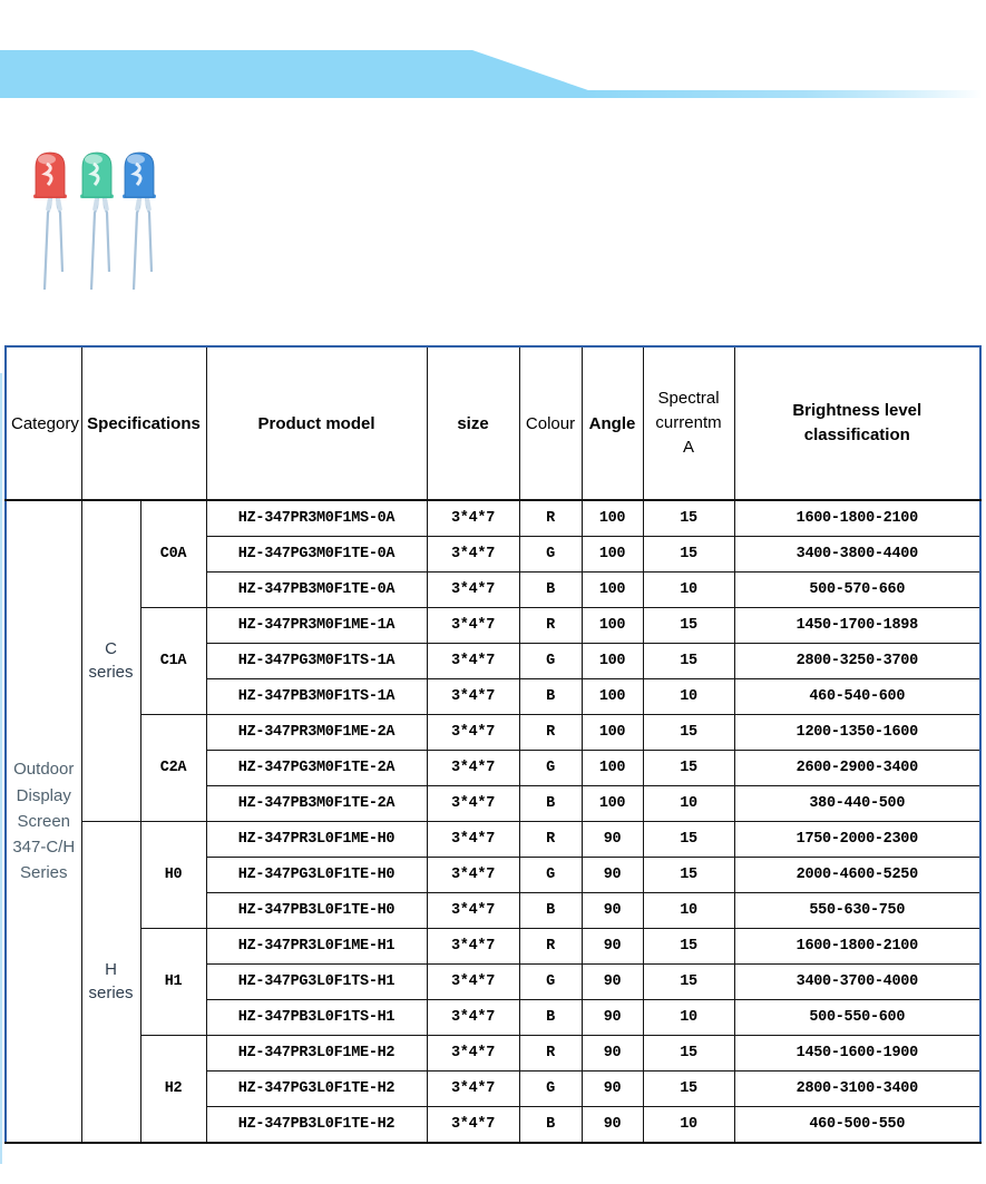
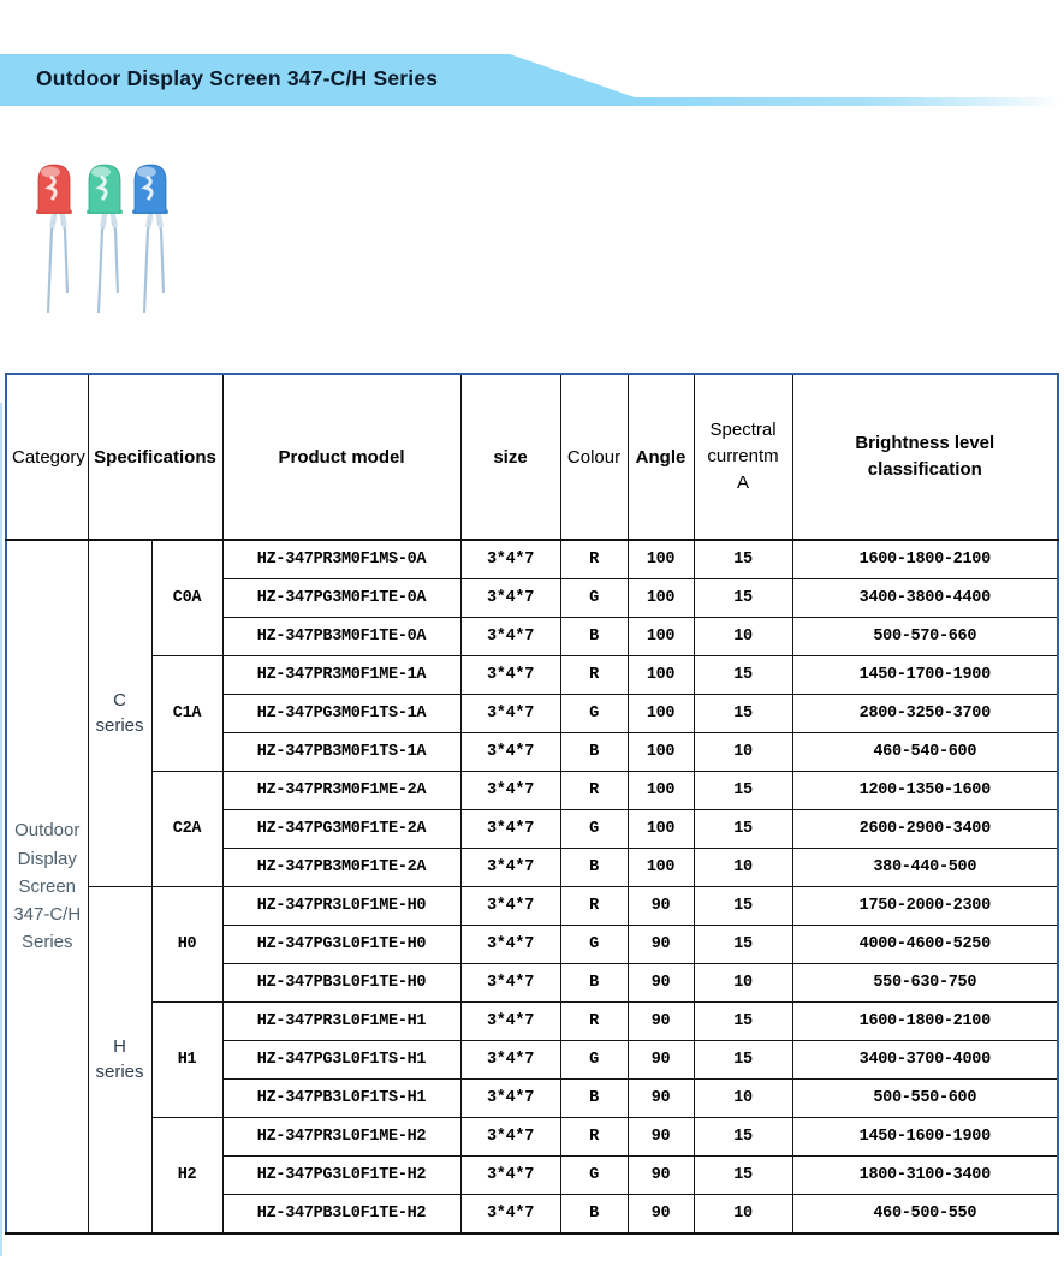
+ Outdoor Display Screen 347-C/H Series
  Category	Specifications	Product model	size	Colour	Angle	Spectral currentmA	Brightness level classification
  Outdoor Display Screen 347-C/H Series	C series	C0A	HZ-347PR3M0F1MS-0A	3*4*7	R	100	15	1600-1800-2100
  HZ-347PG3M0F1TE-0A	3*4*7	G	100	15	3400-3800-4400
  HZ-347PB3M0F1TE-0A	3*4*7	B	100	10	500-570-660
- C1A	HZ-347PR3M0F1ME-1A	3*4*7	R	100	15	1450-1700-1898
+ C1A	HZ-347PR3M0F1ME-1A	3*4*7	R	100	15	1450-1700-1900
  HZ-347PG3M0F1TS-1A	3*4*7	G	100	15	2800-3250-3700
  HZ-347PB3M0F1TS-1A	3*4*7	B	100	10	460-540-600
  C2A	HZ-347PR3M0F1ME-2A	3*4*7	R	100	15	1200-1350-1600
  HZ-347PG3M0F1TE-2A	3*4*7	G	100	15	2600-2900-3400
  HZ-347PB3M0F1TE-2A	3*4*7	B	100	10	380-440-500
  H series	H0	HZ-347PR3L0F1ME-H0	3*4*7	R	90	15	1750-2000-2300
- HZ-347PG3L0F1TE-H0	3*4*7	G	90	15	2000-4600-5250
+ HZ-347PG3L0F1TE-H0	3*4*7	G	90	15	4000-4600-5250
  HZ-347PB3L0F1TE-H0	3*4*7	B	90	10	550-630-750
  H1	HZ-347PR3L0F1ME-H1	3*4*7	R	90	15	1600-1800-2100
  HZ-347PG3L0F1TS-H1	3*4*7	G	90	15	3400-3700-4000
  HZ-347PB3L0F1TS-H1	3*4*7	B	90	10	500-550-600
  H2	HZ-347PR3L0F1ME-H2	3*4*7	R	90	15	1450-1600-1900
- HZ-347PG3L0F1TE-H2	3*4*7	G	90	15	2800-3100-3400
+ HZ-347PG3L0F1TE-H2	3*4*7	G	90	15	1800-3100-3400
  HZ-347PB3L0F1TE-H2	3*4*7	B	90	10	460-500-550
